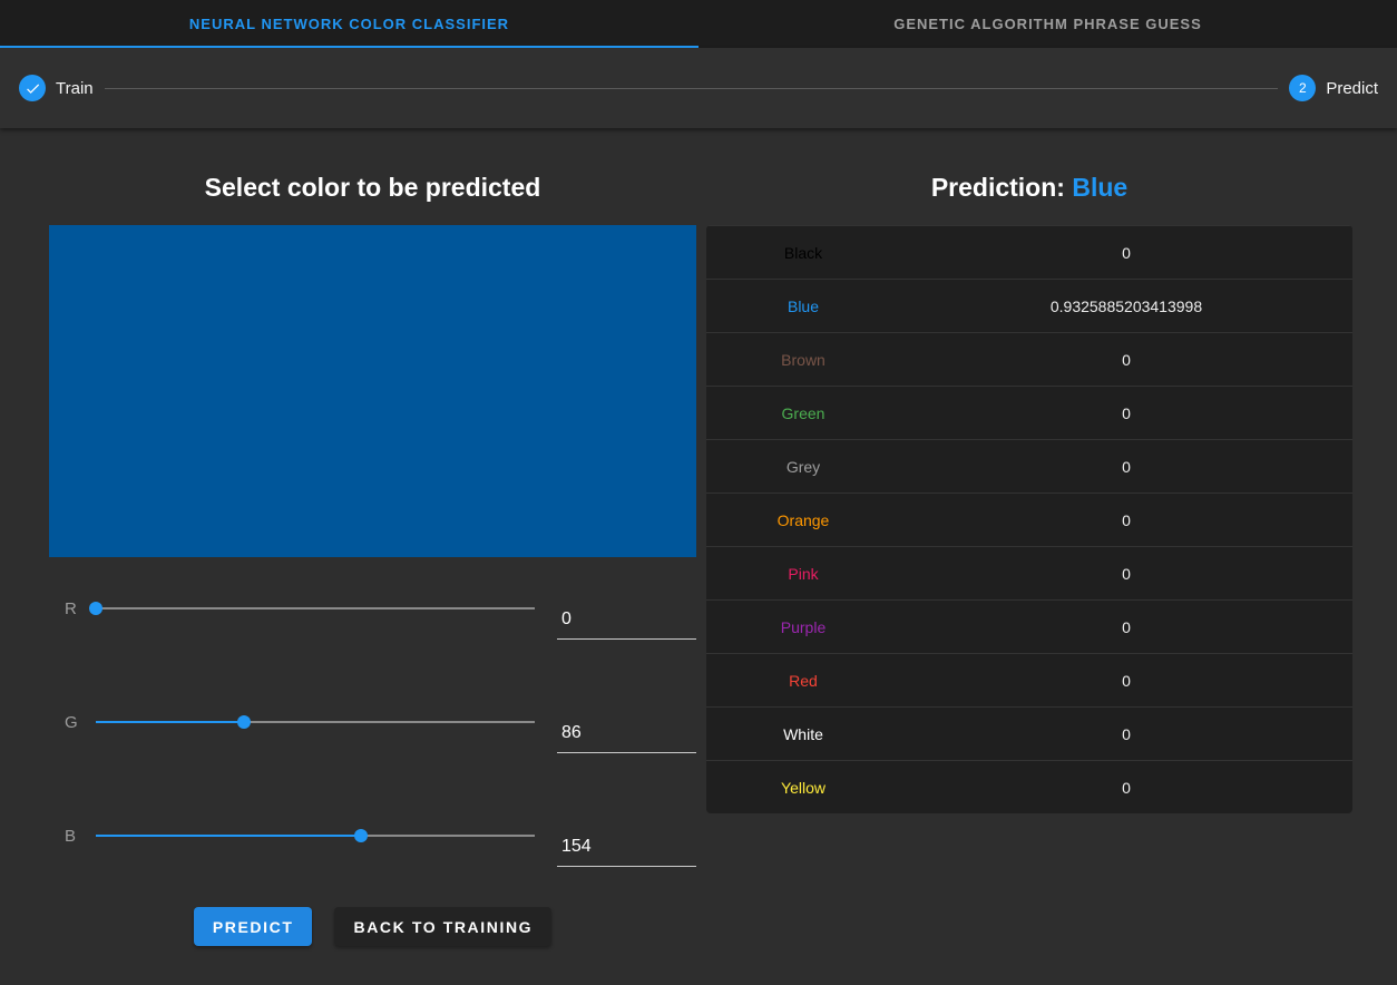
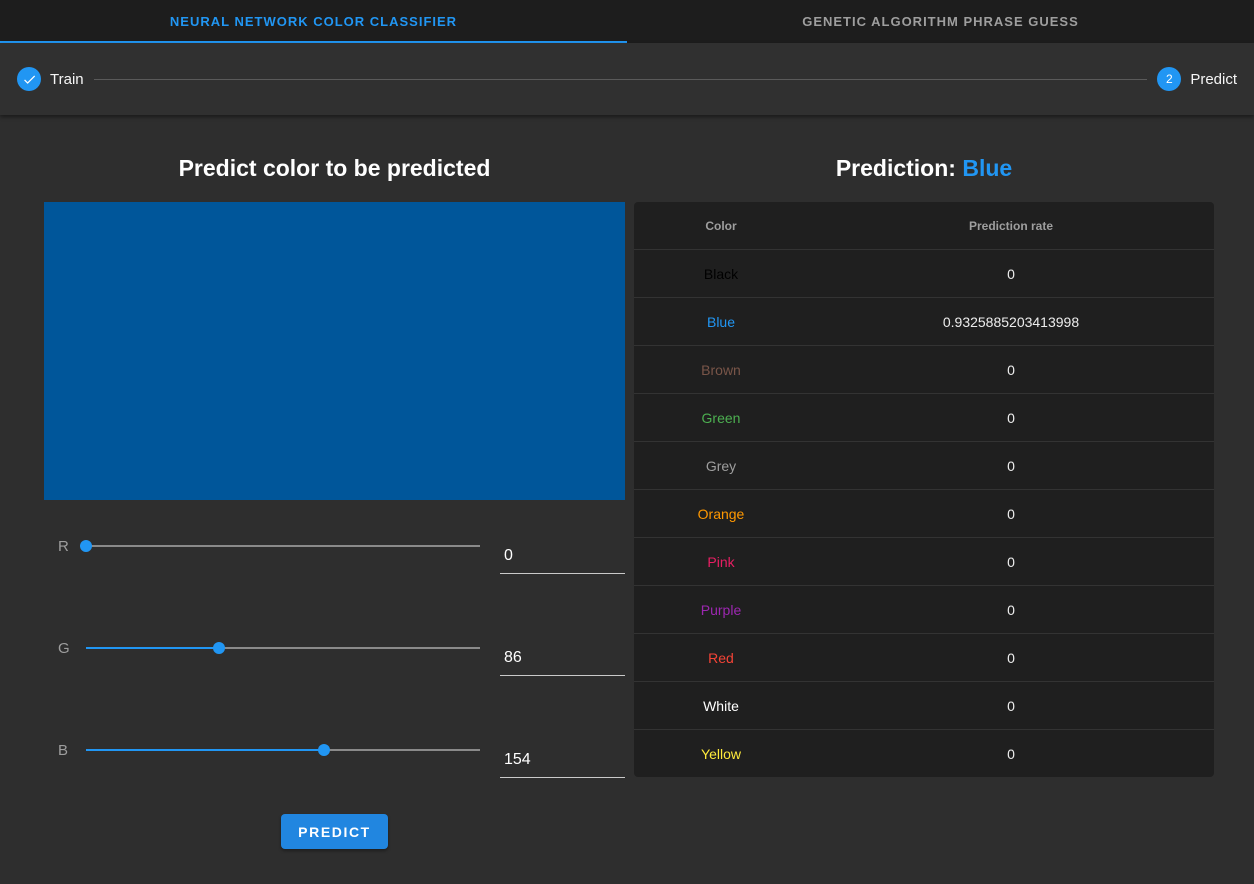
  NEURAL NETWORK COLOR CLASSIFIER
  GENETIC ALGORITHM PHRASE GUESS
  Train
  2
  Predict
- Select color to be predicted
+ Predict color to be predicted
  R
  0
  G
  86
  B
  154
  PREDICT
- BACK TO TRAINING
  Prediction: Blue
+ Color
+ Prediction rate
  Black
  0
  Blue
  0.9325885203413998
  Brown
  0
  Green
  0
  Grey
  0
  Orange
  0
  Pink
  0
  Purple
  0
  Red
  0
  White
  0
  Yellow
  0
